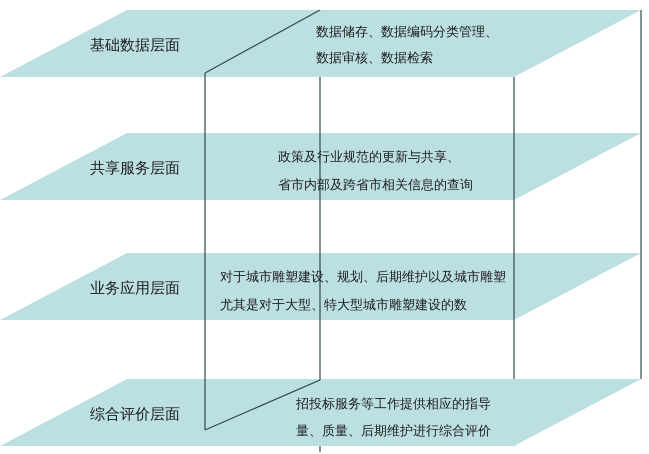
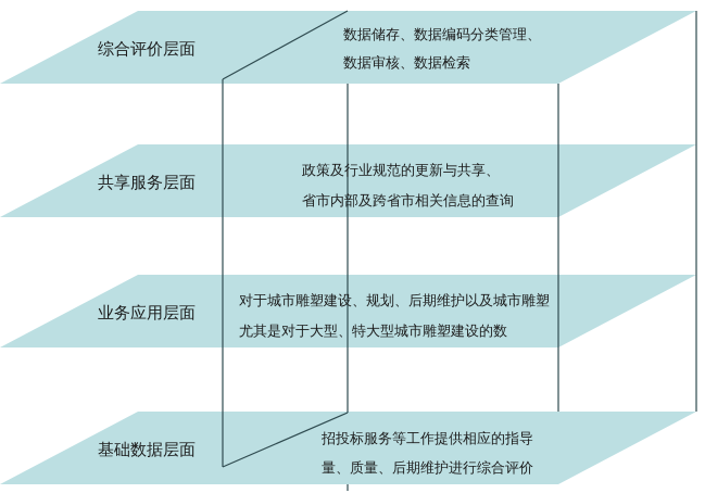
- 基础数据层面
+ 综合评价层面
  数据储存、数据编码分类管理、
  数据审核、数据检索
  共享服务层面
  政策及行业规范的更新与共享、
  省市内部及跨省市相关信息的查询
  业务应用层面
  对于城市雕塑建设、规划、后期维护以及城市雕塑
  尤其是对于大型、特大型城市雕塑建设的数
- 综合评价层面
+ 基础数据层面
  招投标服务等工作提供相应的指导
  量、质量、后期维护进行综合评价
